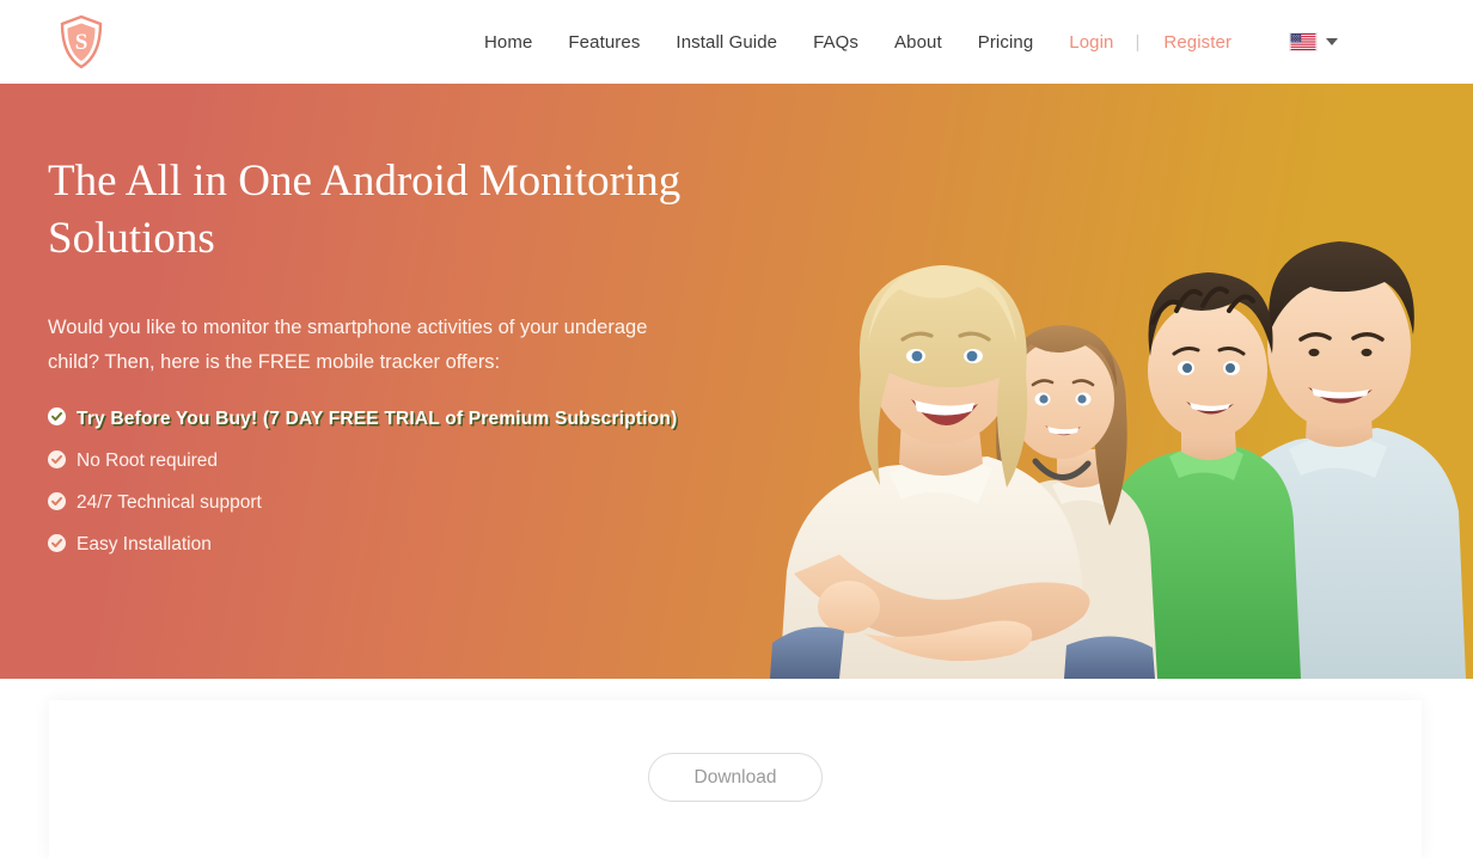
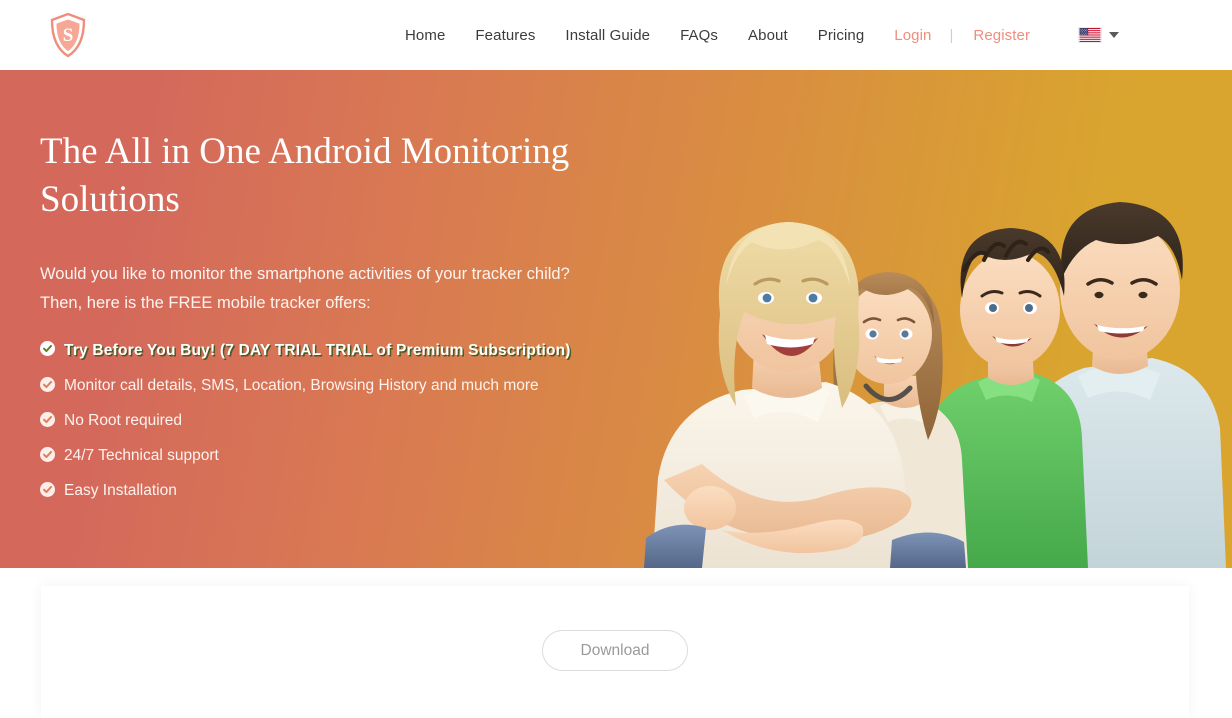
  S
  Home
  Features
  Install Guide
  FAQs
  About
  Pricing
  Login
  |
  Register
  The All in One Android Monitoring Solutions
- Would you like to monitor the smartphone activities of your underage child? Then, here is the FREE mobile tracker offers:
+ Would you like to monitor the smartphone activities of your tracker child? Then, here is the FREE mobile tracker offers:
- Try Before You Buy! (7 DAY FREE TRIAL of Premium Subscription)
+ Try Before You Buy! (7 DAY TRIAL TRIAL of Premium Subscription)
+ Monitor call details, SMS, Location, Browsing History and much more
  No Root required
  24/7 Technical support
  Easy Installation
  Download
